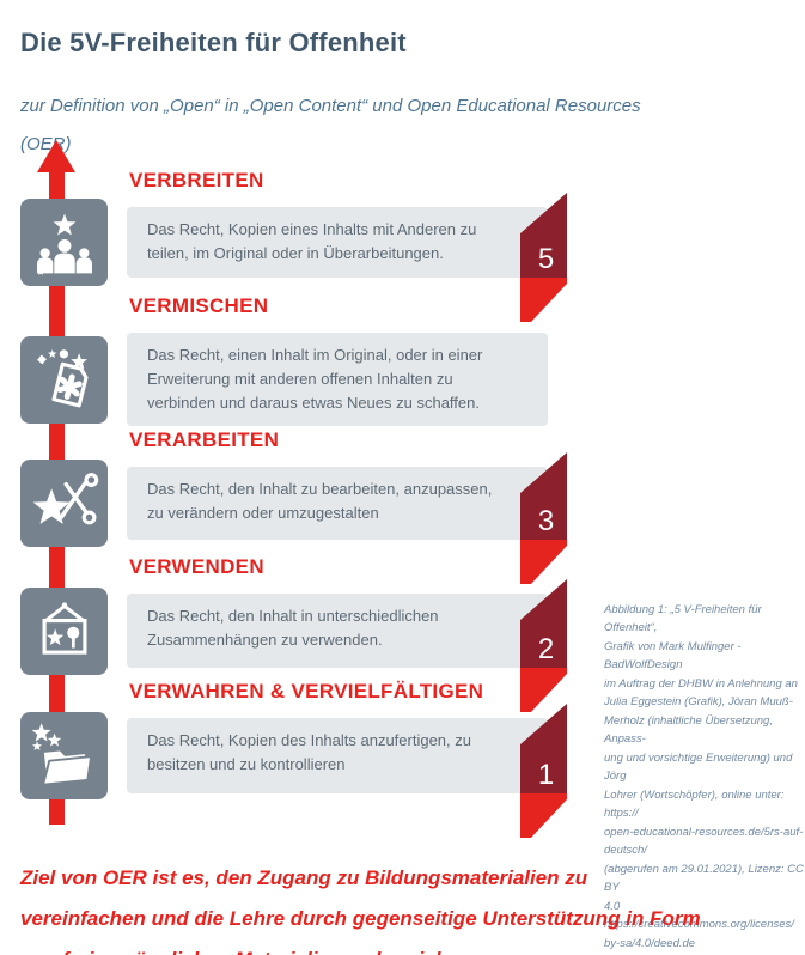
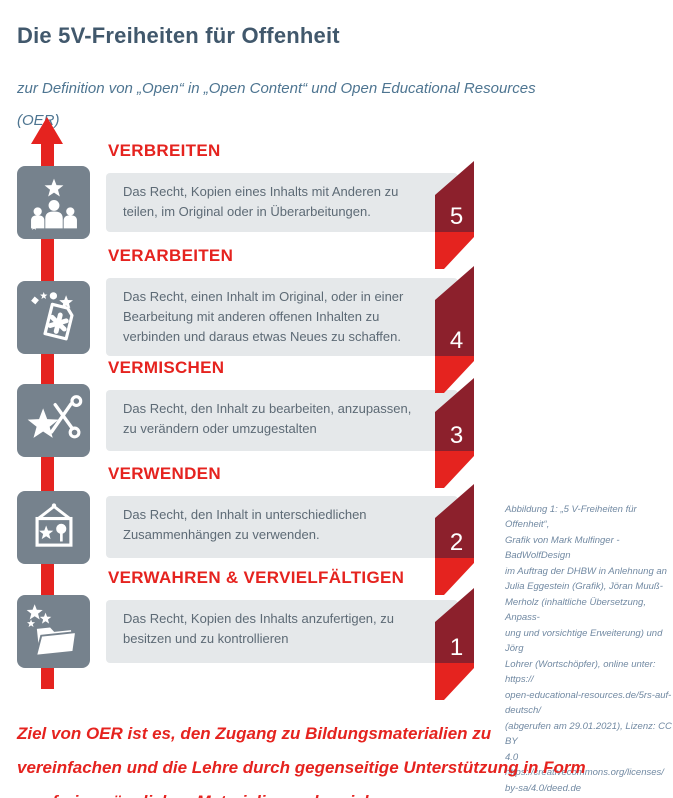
  Die 5V-Freiheiten für Offenheit
  zur Definition von „Open“ in „Open Content“ und Open Educational Resources (OER)
  VERBREITEN
  Das Recht, Kopien eines Inhalts mit Anderen zu teilen, im Original oder in Überarbeitungen.
  5
- VERMISCHEN
+ VERARBEITEN
- Das Recht, einen Inhalt im Original, oder in einer Erweiterung mit anderen offenen Inhalten zu verbinden und daraus etwas Neues zu schaffen.
+ Das Recht, einen Inhalt im Original, oder in einer Bearbeitung mit anderen offenen Inhalten zu verbinden und daraus etwas Neues zu schaffen.
+ 4
- VERARBEITEN
+ VERMISCHEN
  Das Recht, den Inhalt zu bearbeiten, anzupassen, zu verändern oder umzugestalten
  3
  VERWENDEN
  Das Recht, den Inhalt in unterschiedlichen Zusammenhängen zu verwenden.
  2
  VERWAHREN & VERVIELFÄLTIGEN
  Das Recht, Kopien des Inhalts anzufertigen, zu besitzen und zu kontrollieren
  1
  Abbildung 1: „5 V-Freiheiten für Offenheit“,
  Grafik von Mark Mulfinger - BadWolfDesign
  im Auftrag der DHBW in Anlehnung an
  Julia Eggestein (Grafik), Jöran Muuß-
  Merholz (inhaltliche Übersetzung, Anpass-
  ung und vorsichtige Erweiterung) und Jörg
  Lohrer (Wortschöpfer), online unter: https://
  open-educational-resources.de/5rs-auf-
  deutsch/
  (abgerufen am 29.01.2021), Lizenz: CC BY
  4.0 https://creativecommons.org/licenses/
  by-sa/4.0/deed.de
  Ziel von OER ist es, den Zugang zu Bildungsmaterialien zu vereinfachen und die Lehre durch gegenseitige Unterstützung in Form
